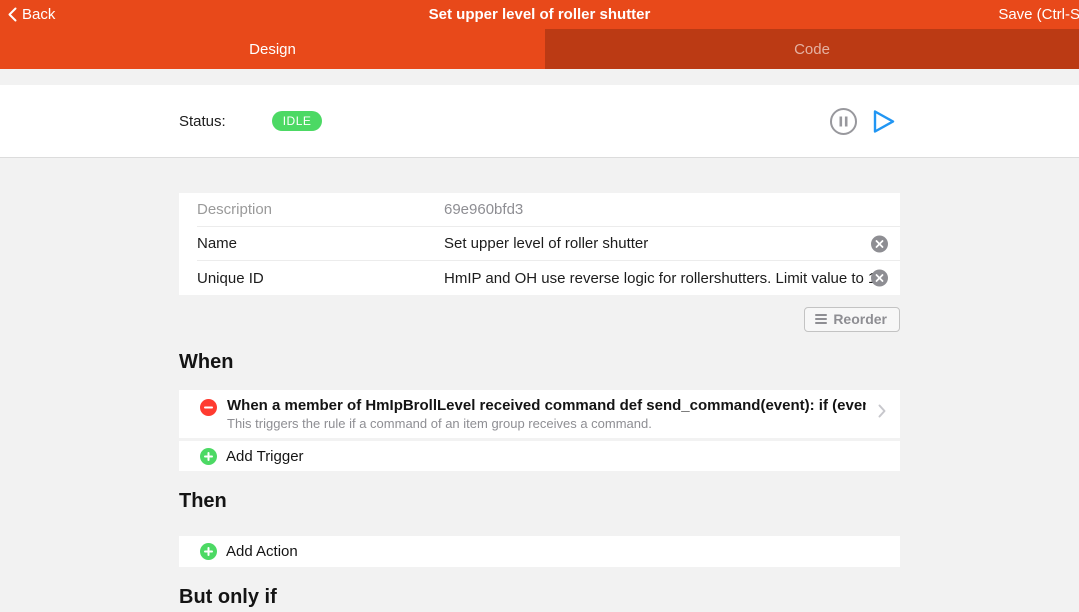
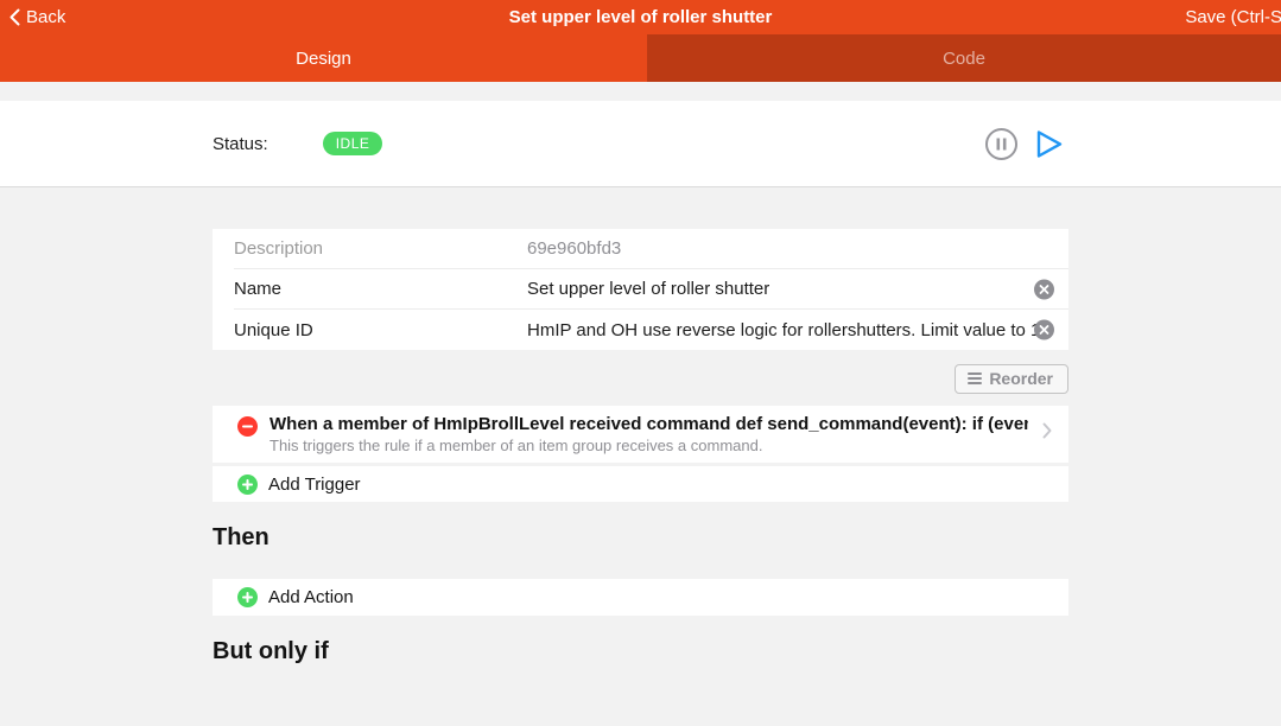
  Back
  Set upper level of roller shutter
  Save (Ctrl-S
  Design
  Code
  Status:
  IDLE
  Description
  69e960bfd3
  Name
  Set upper level of roller shutter
  Unique ID
  HmIP and OH use reverse logic for rollershutters. Limit value to
  Reorder
- When
  When a member of HmIpBrollLevel received command def send_command(event): if (eve
- This triggers the rule if a command of an item group receives a command.
+ This triggers the rule if a member of an item group receives a command.
  Add Trigger
  Then
  Add Action
  But only if
